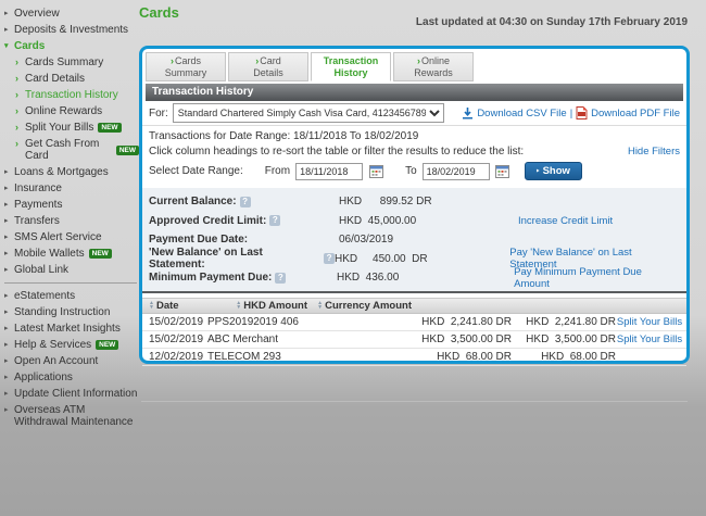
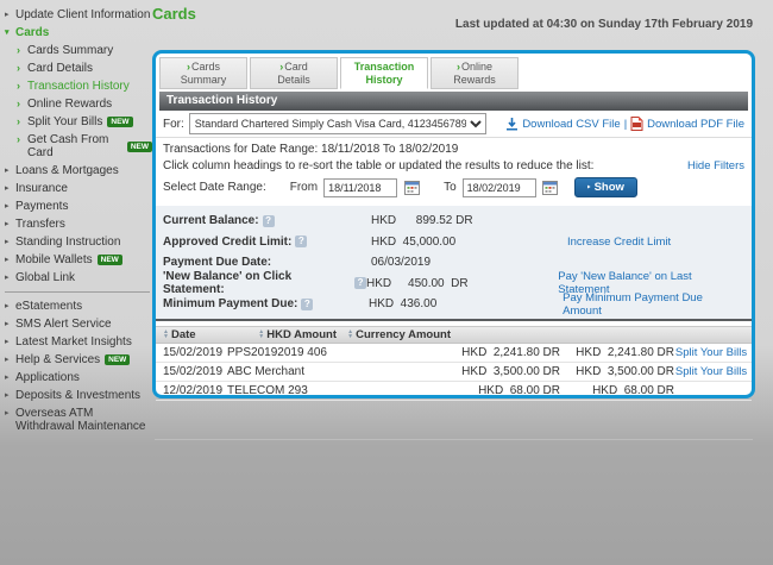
- Overview
- Deposits & Investments
+ Update Client Information
  Cards
  ›
  Cards Summary
  ›
  Card Details
  ›
  Transaction History
  ›
  Online Rewards
  ›
  Split Your Bills
  ›
  Get Cash From Card
  Loans & Mortgages
  Insurance
  Payments
  Transfers
- SMS Alert Service
+ Standing Instruction
  Mobile Wallets
  Global Link
  eStatements
- Standing Instruction
+ SMS Alert Service
  Latest Market Insights
  Help & Services
- Open An Account
  Applications
- Update Client Information
+ Deposits & Investments
  Overseas ATM Withdrawal Maintenance
  Cards
  Last updated at 04:30 on Sunday 17th February 2019
  ›Cards
  Summary
  ›Card
  Details
  Transaction
  History
  ›Online
  Rewards
  Transaction History
  For:
  Standard Chartered Simply Cash Visa Card, 4123456789
  Download CSV File
  |
  Download PDF File
  Transactions for Date Range: 18/11/2018 To 18/02/2019
- Click column headings to re-sort the table or filter the results to reduce the list:
+ Click column headings to re-sort the table or updated the results to reduce the list:
  Hide Filters
  Select Date Range:
  From
  18/11/2018
  To
  18/02/2019
  ‣ Show
  Current Balance:
  ?
  HKD 899.52 DR
  Approved Credit Limit:
  ?
  HKD 45,000.00
  Increase Credit Limit
  Payment Due Date:
  06/03/2019
- 'New Balance' on Last Statement:
+ 'New Balance' on Click Statement:
  ?
  HKD 450.00 DR
  Pay 'New Balance' on Last Statement
  Minimum Payment Due:
  ?
  HKD 436.00
  Pay Minimum Payment Due Amount
  Date
  HKD Amount
  Currency Amount
  15/02/2019
  PPS20192019 406
  HKD 2,241.80 DR
  HKD 2,241.80 DR
  Split Your Bills
  15/02/2019
  ABC Merchant
  HKD 3,500.00 DR
  HKD 3,500.00 DR
  Split Your Bills
  12/02/2019
  TELECOM 293
  HKD 68.00 DR
  HKD 68.00 DR
